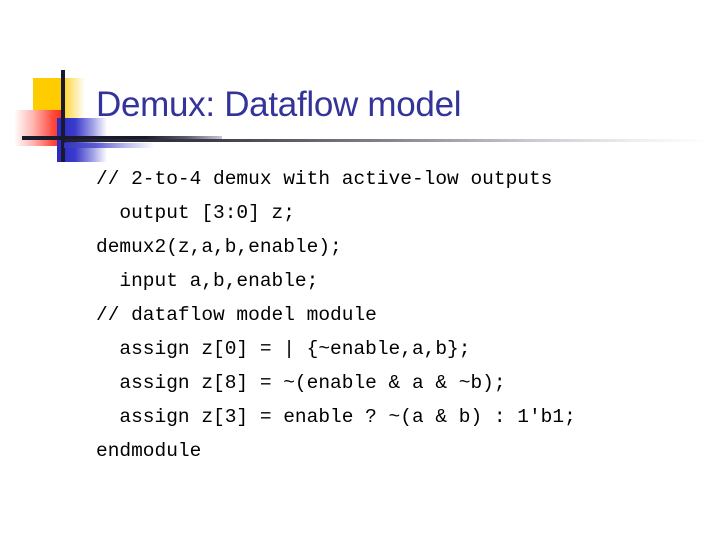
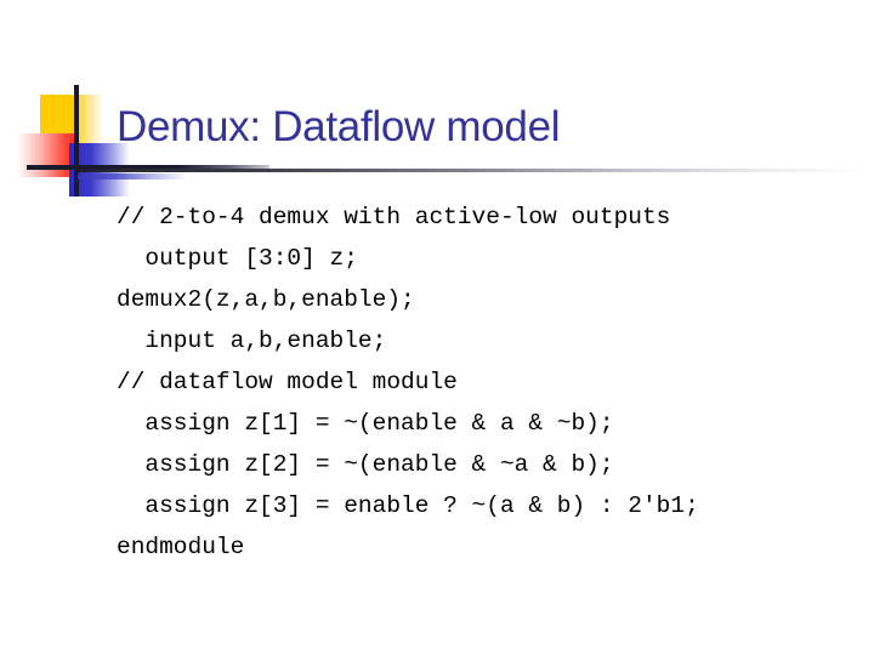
  Demux: Dataflow model
  // 2-to-4 demux with active-low outputs
  output [3:0] z;
  demux2(z,a,b,enable);
  input a,b,enable;
  // dataflow model module
- assign z[0] = | {~enable,a,b};
- assign z[8] = ~(enable & a & ~b);
+ assign z[1] = ~(enable & a & ~b);
+ assign z[2] = ~(enable & ~a & b);
- assign z[3] = enable ? ~(a & b) : 1'b1;
+ assign z[3] = enable ? ~(a & b) : 2'b1;
  endmodule
